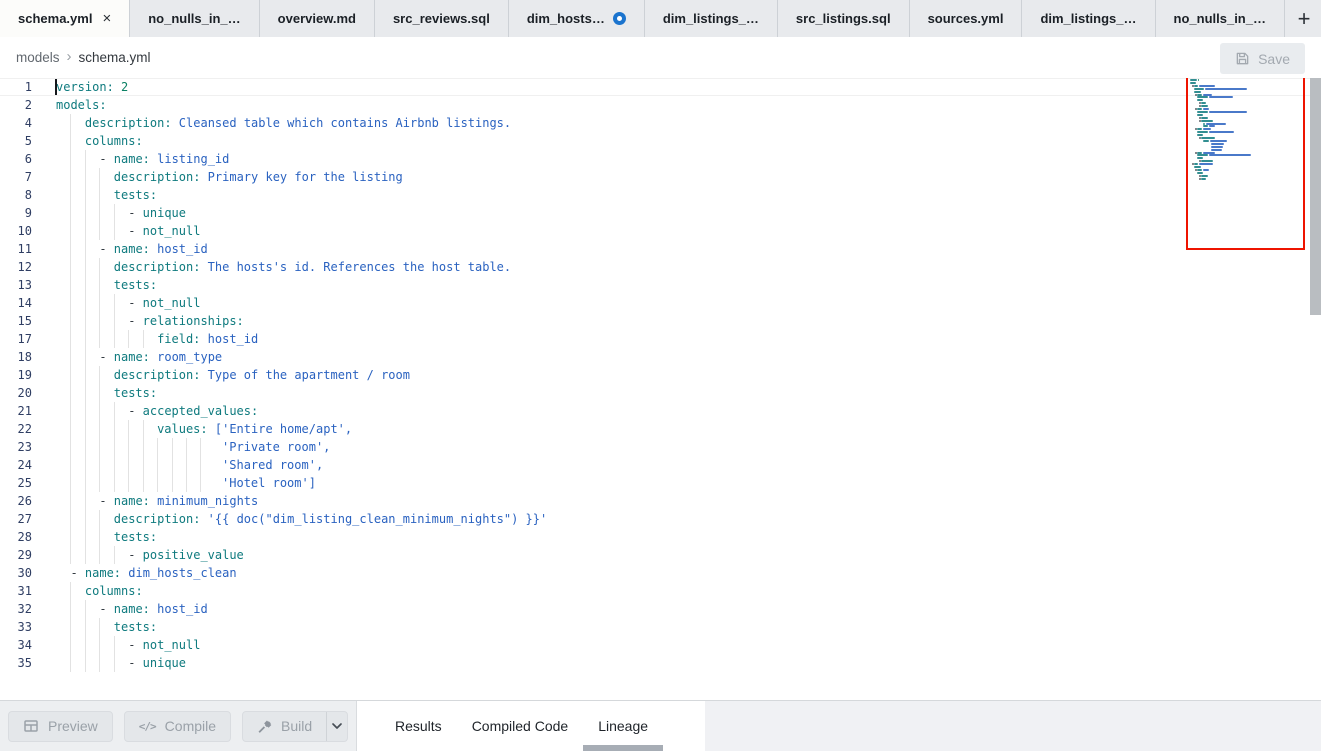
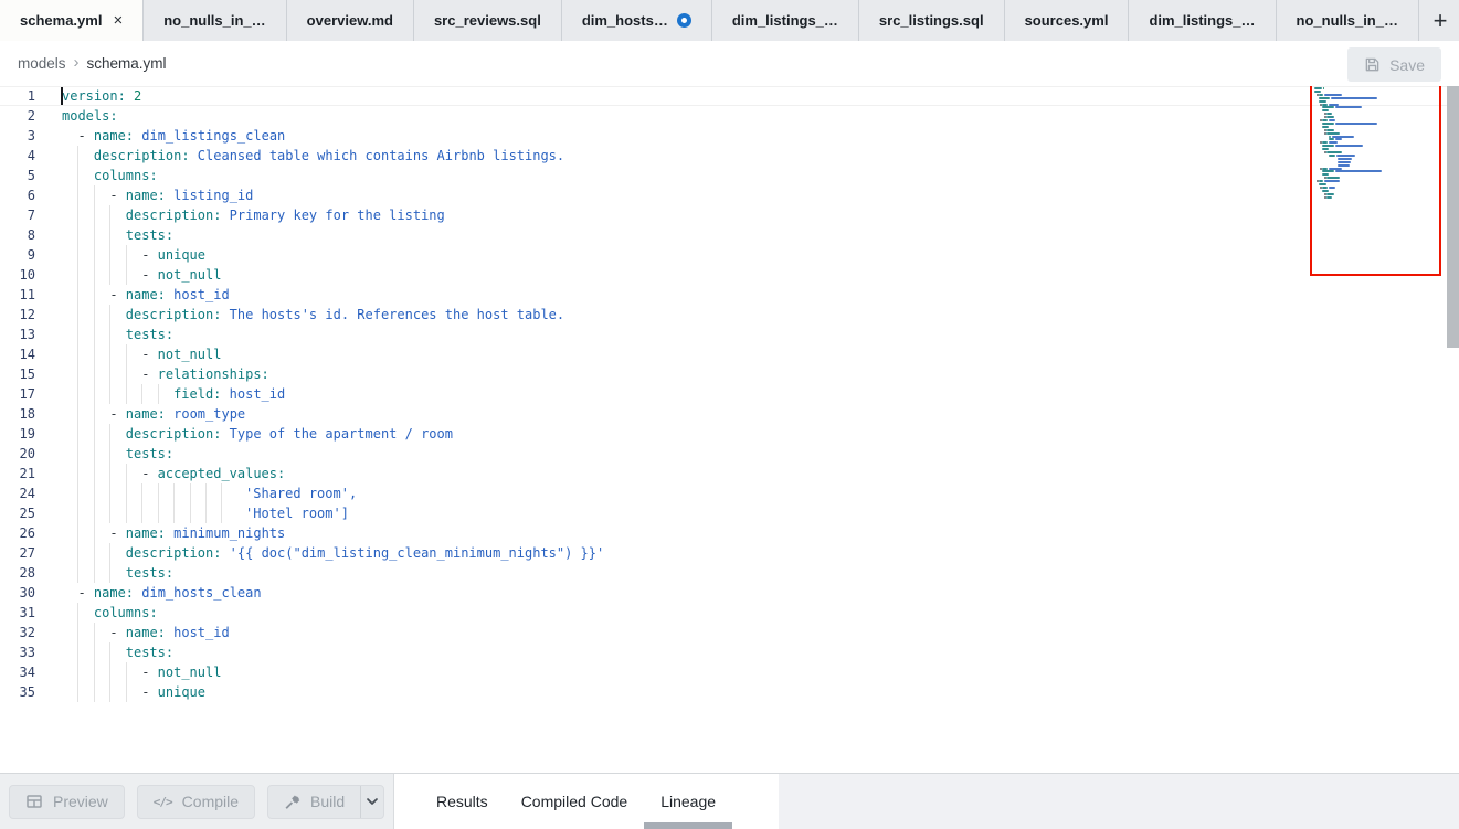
  schema.yml
  ×
  no_nulls_in_…
  overview.md
  src_reviews.sql
  dim_hosts…
  dim_listings_…
  src_listings.sql
  sources.yml
  dim_listings_…
  no_nulls_in_…
  +
  models
  ›
  schema.yml
  Save
  1
  version: 2
  2
  models:
+ 3
+ - name: dim_listings_clean
  4
  description: Cleansed table which contains Airbnb listings.
  5
  columns:
  6
  - name: listing_id
  7
  description: Primary key for the listing
  8
  tests:
  9
  - unique
  10
  - not_null
  11
  - name: host_id
  12
  description: The hosts's id. References the host table.
  13
  tests:
  14
  - not_null
  15
  - relationships:
  17
  field: host_id
  18
  - name: room_type
  19
  description: Type of the apartment / room
  20
  tests:
  21
  - accepted_values:
- 22
- values: ['Entire home/apt',
- 23
- 'Private room',
  24
  'Shared room',
  25
  'Hotel room']
  26
  - name: minimum_nights
  27
  description: '{{ doc("dim_listing_clean_minimum_nights") }}'
  28
  tests:
- 29
- - positive_value
  30
  - name: dim_hosts_clean
  31
  columns:
  32
  - name: host_id
  33
  tests:
  34
  - not_null
  35
  - unique
  Preview
  </>
  Compile
  Build
  Results
  Compiled Code
  Lineage
